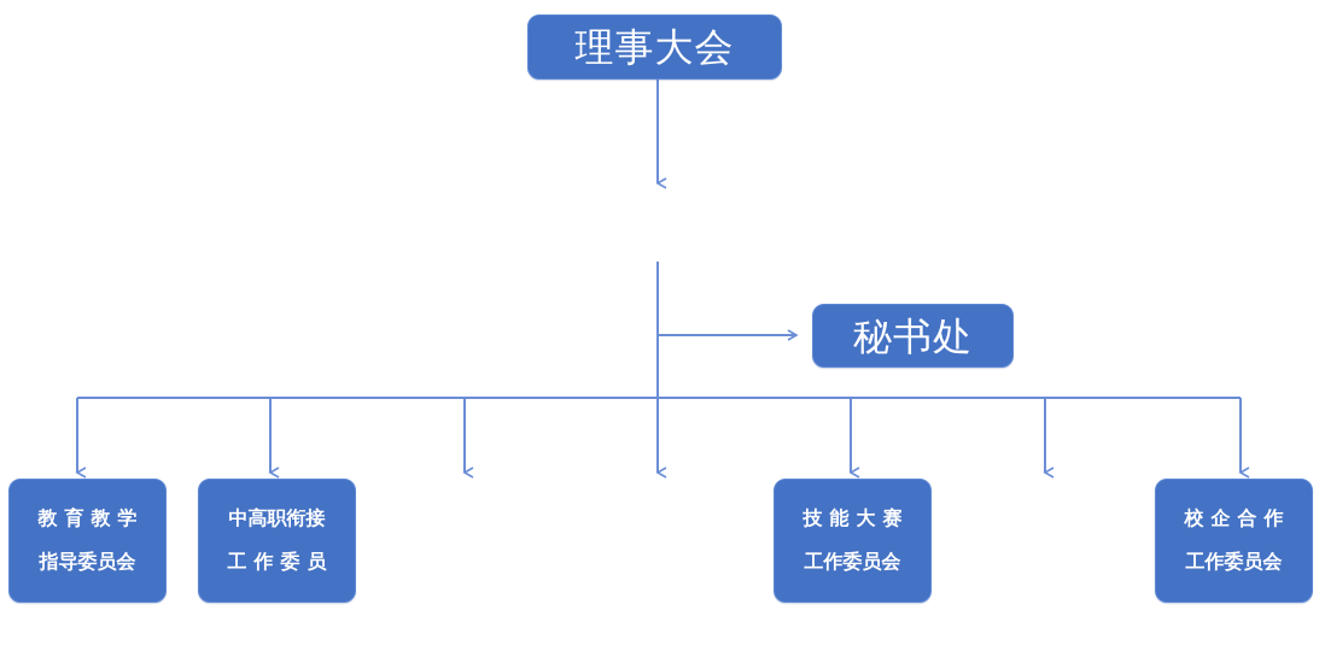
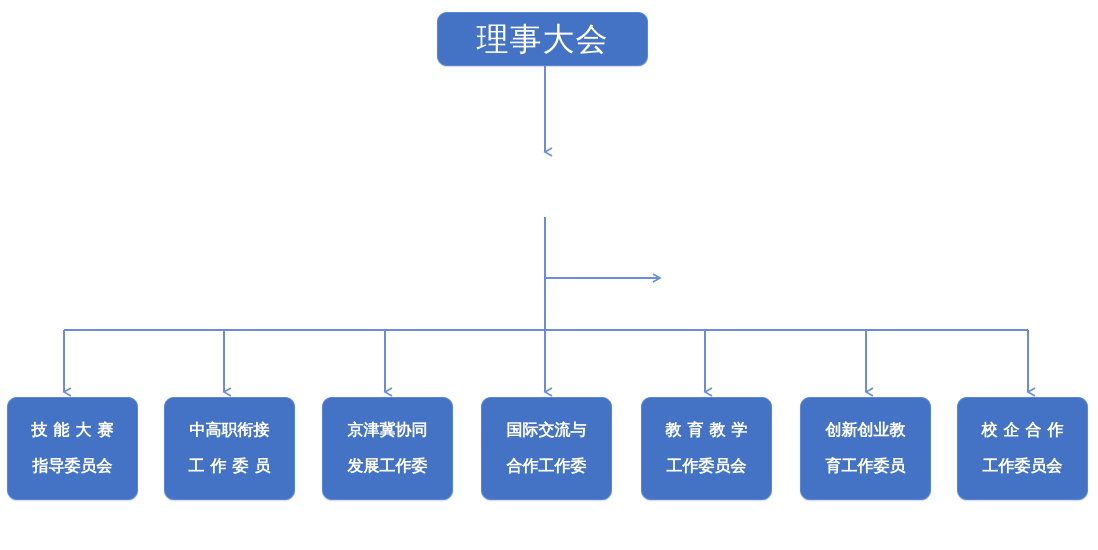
  理事大会
- 秘书处
- 教育教学
+ 技能大赛
  指导委员会
  中高职衔接
  工作委员
+ 京津冀协同
+ 发展工作委
+ 国际交流与
+ 合作工作委
- 技能大赛
+ 教育教学
  工作委员会
+ 创新创业教
+ 育工作委员
  校企合作
  工作委员会
